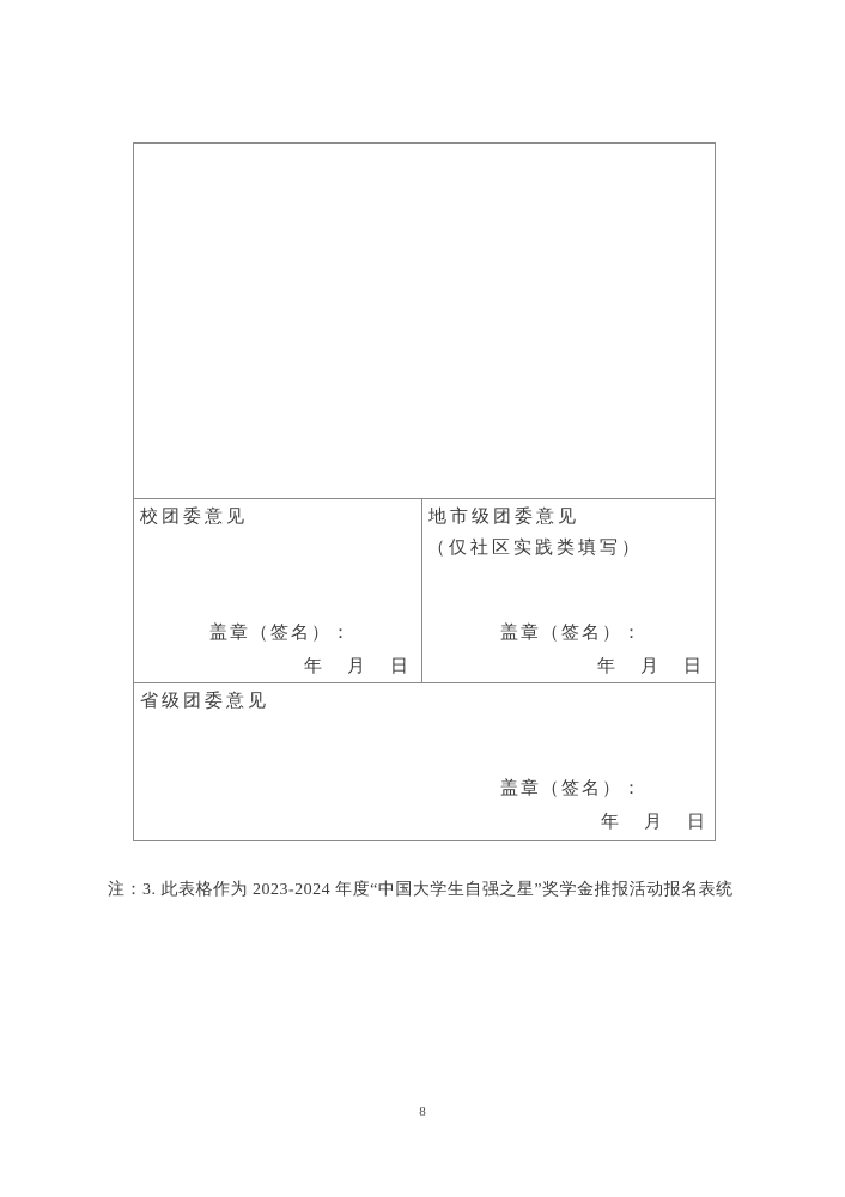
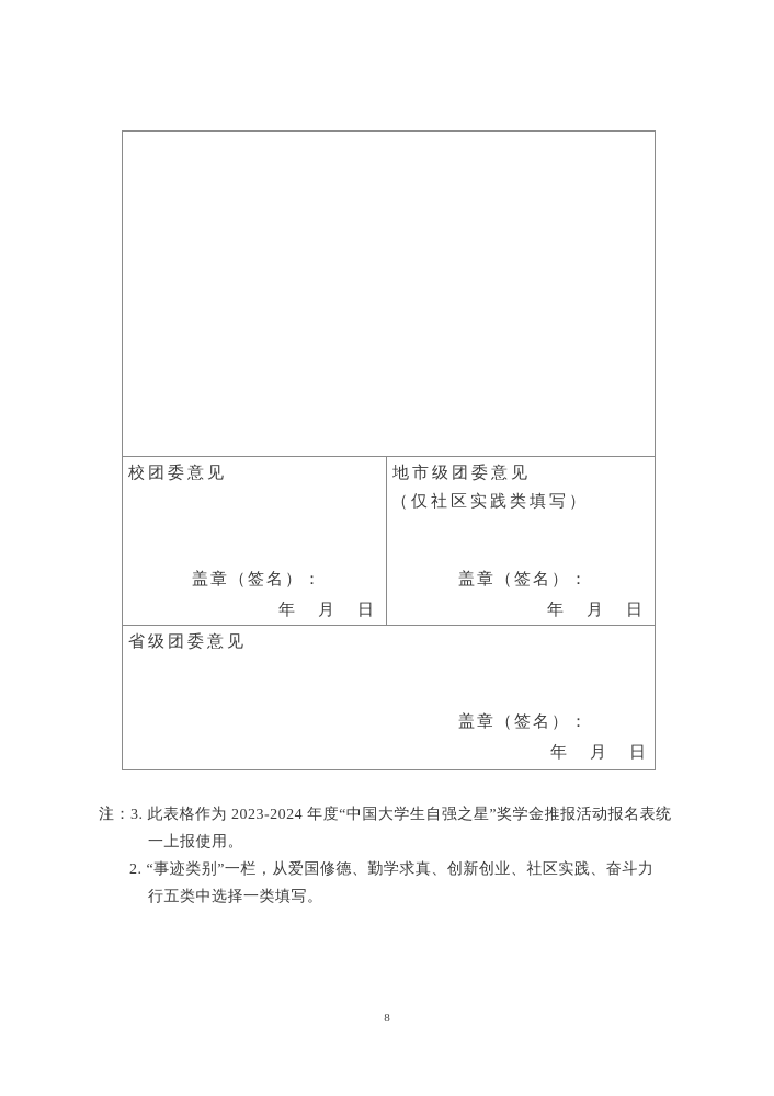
  校团委意见
  盖章（签名）：
  年 月 日
  地市级团委意见
  （仅社区实践类填写）
  盖章（签名）：
  年 月 日
  省级团委意见
  盖章（签名）：
  年 月 日
  注：3. 此表格作为 2023-2024 年度“中国大学生自强之星”奖学金推报活动报名表统
+ 一上报使用。
+ 2. “事迹类别”一栏，从爱国修德、勤学求真、创新创业、社区实践、奋斗力
+ 行五类中选择一类填写。
  8
